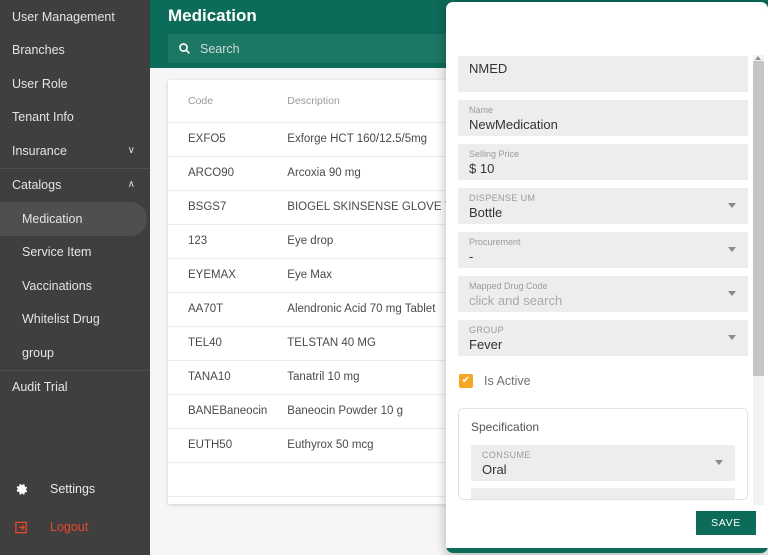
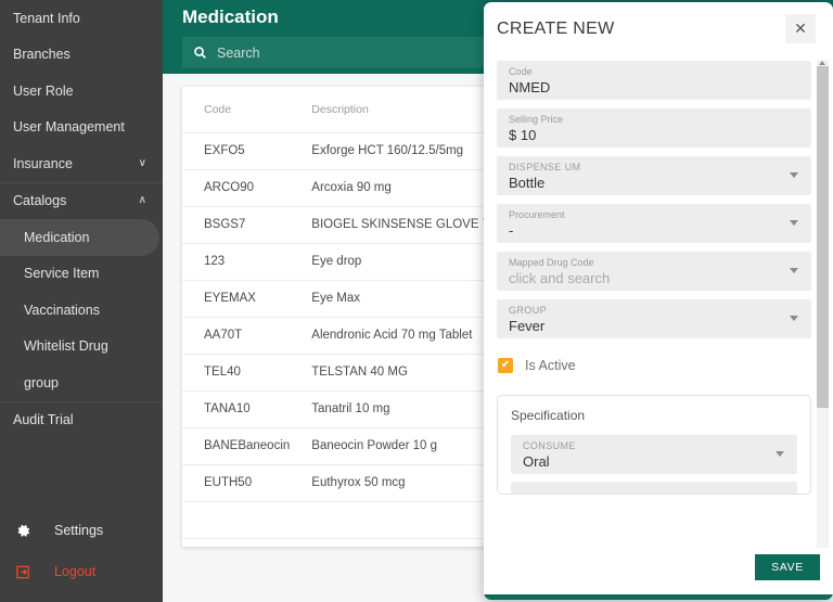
- User Management
+ Tenant Info
  Branches
  User Role
- Tenant Info
+ User Management
  Insurance
  ∨
  Catalogs
  ∧
  Medication
  Service Item
  Vaccinations
  Whitelist Drug
  group
  Audit Trial
  Settings
  Logout
  Medication
  Search
  Code	Description
  EXFO5	Exforge HCT 160/12.5/5mg
  ARCO90	Arcoxia 90 mg
  BSGS7	BIOGEL SKINSENSE GLOVE
  123	Eye drop
  EYEMAX	Eye Max
  AA70T	Alendronic Acid 70 mg Tablet
  TEL40	TELSTAN 40 MG
  TANA10	Tanatril 10 mg
  BANEBaneocin	Baneocin Powder 10 g
  EUTH50	Euthyrox 50 mcg
+ CREATE NEW
+ ✕
+ Code
  NMED
- Name
- NewMedication
  Selling Price
  $ 10
  DISPENSE UM
  Bottle
  Procurement
  -
  Mapped Drug Code
  click and search
  GROUP
  Fever
  ✔
  Is Active
  Specification
  CONSUME
  Oral
  SAVE
